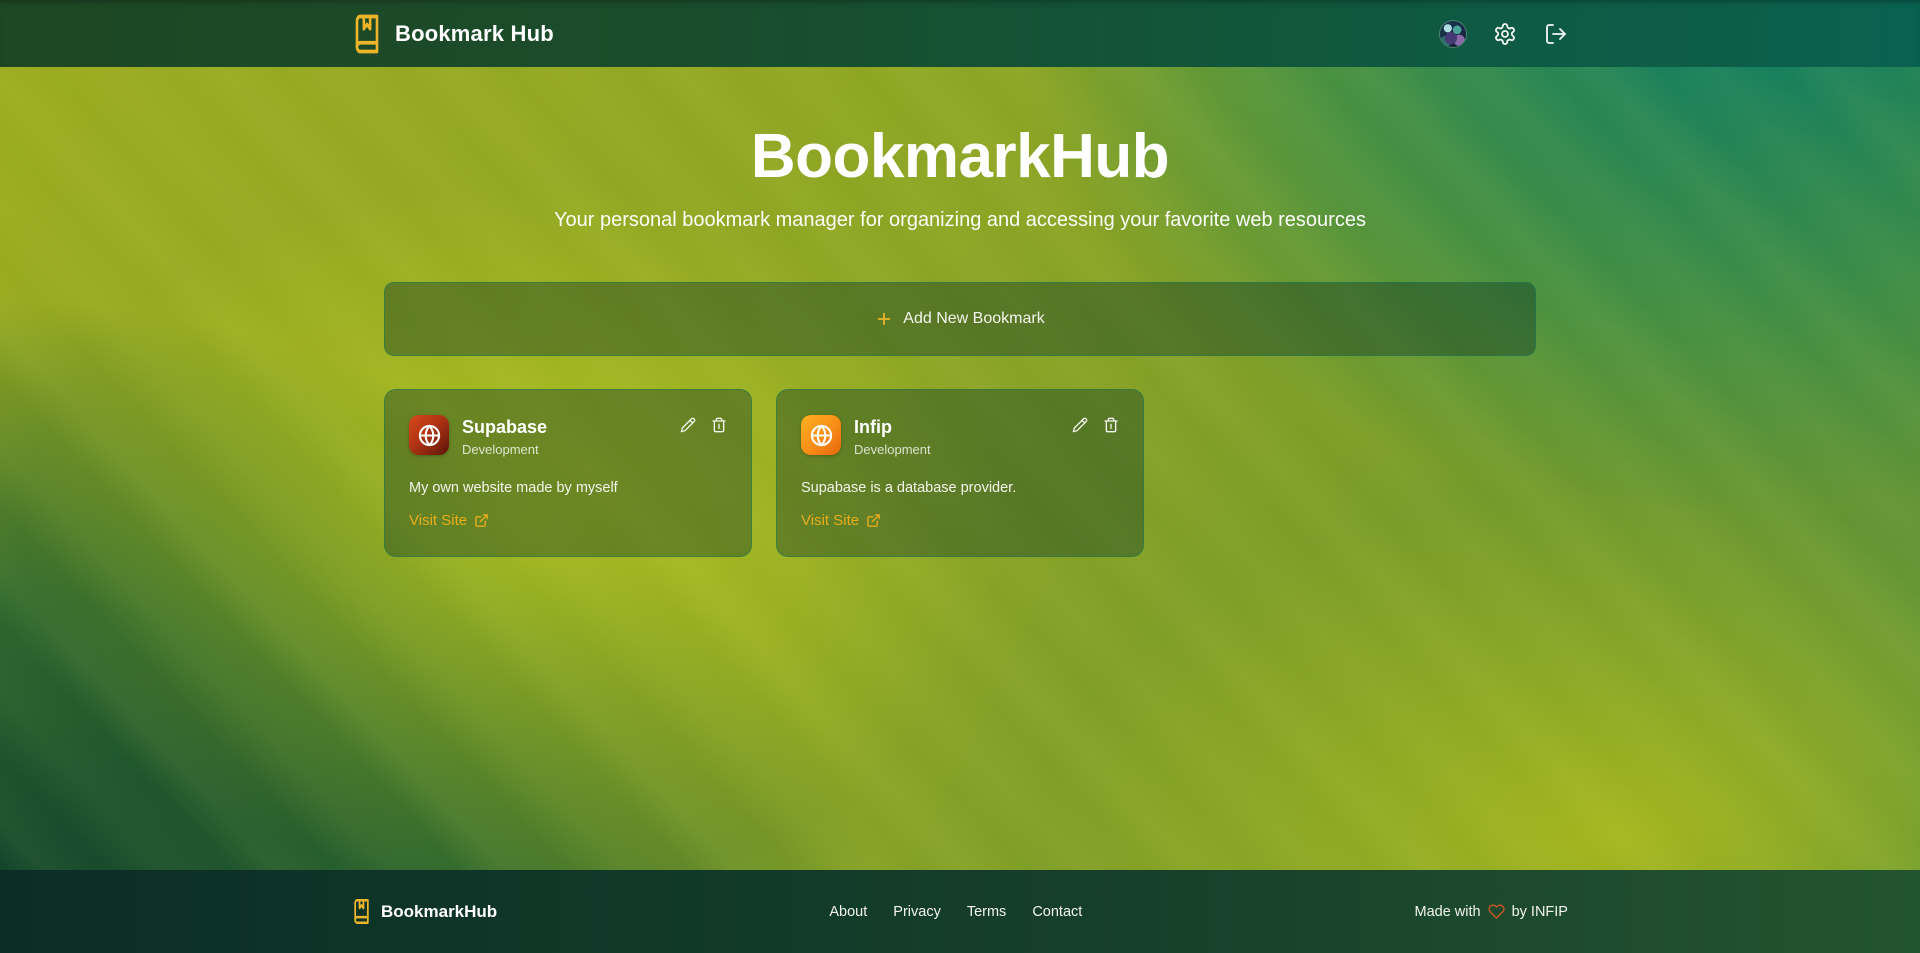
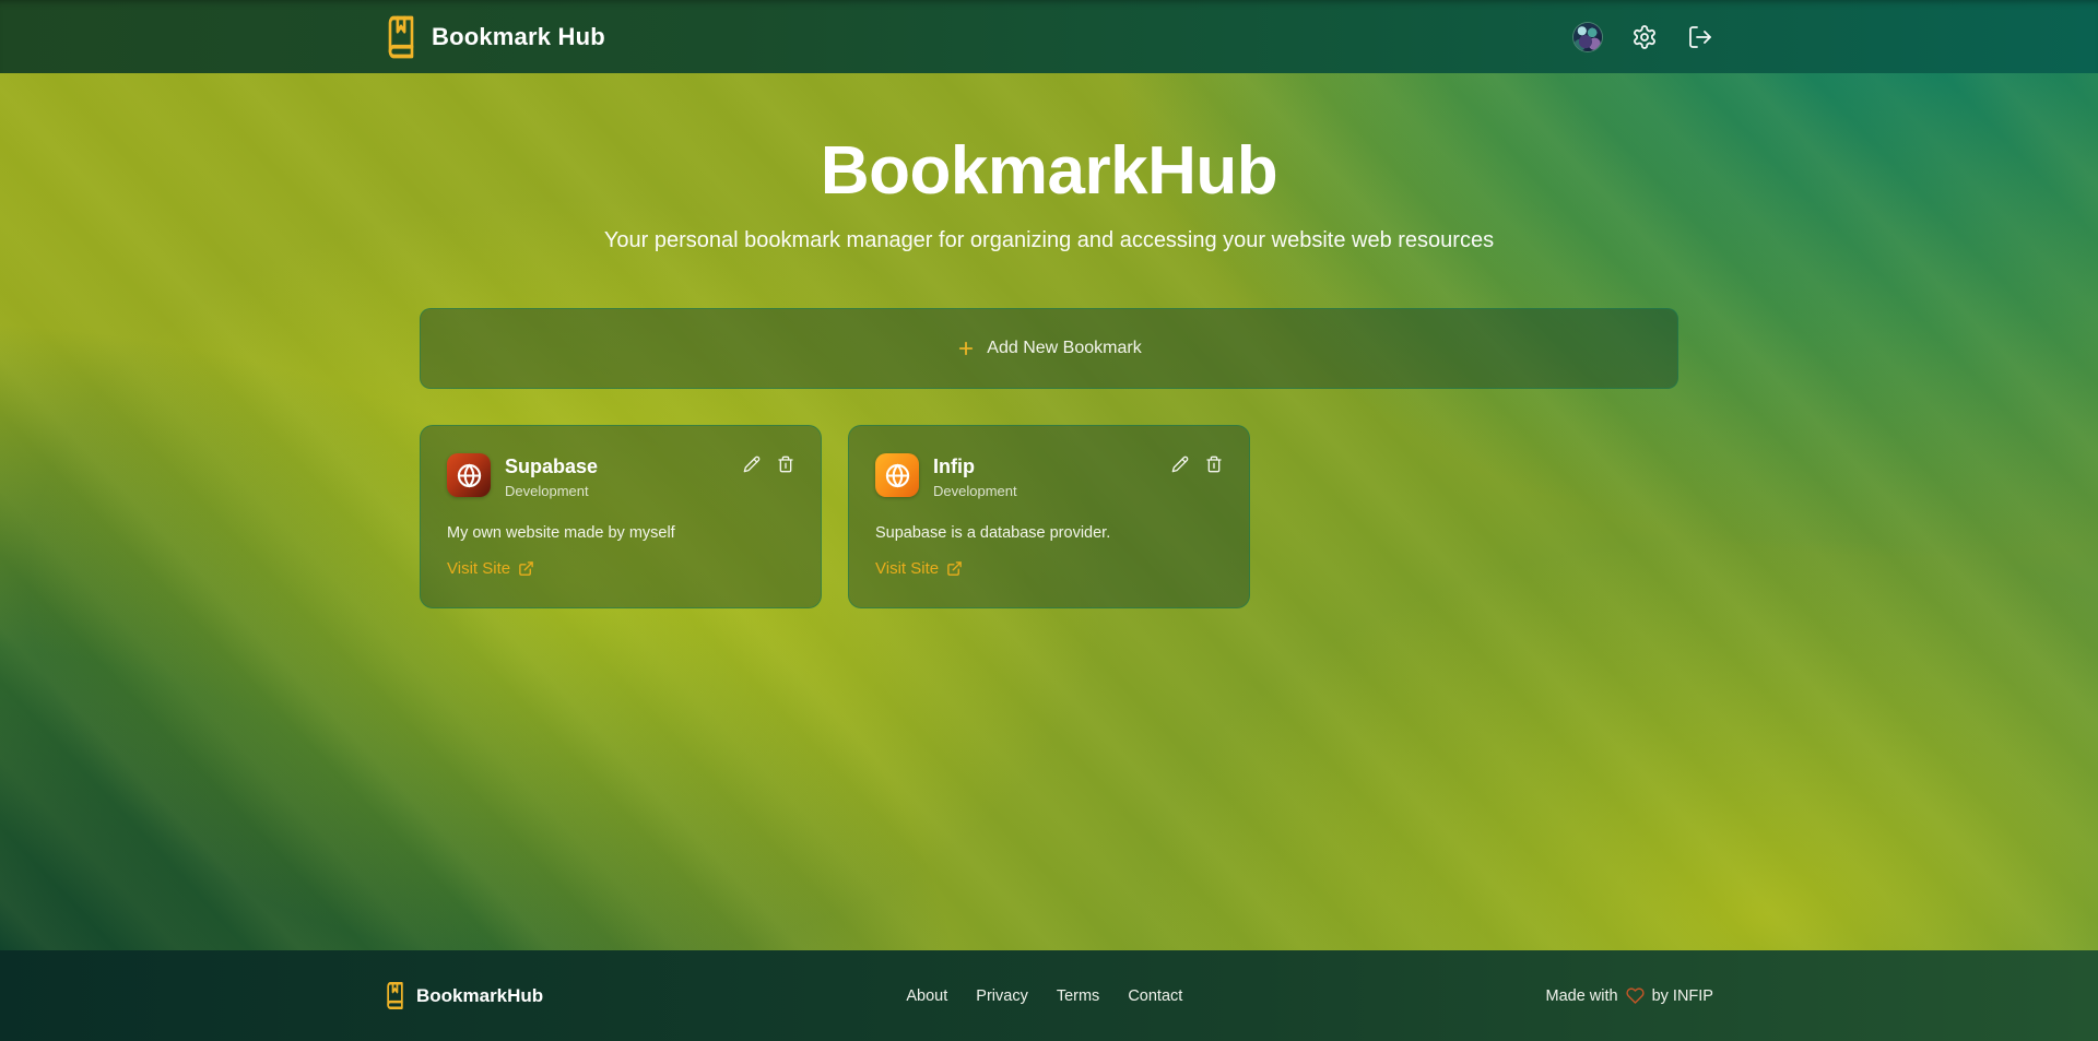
  Bookmark Hub
  BookmarkHub
- Your personal bookmark manager for organizing and accessing your favorite web resources
+ Your personal bookmark manager for organizing and accessing your website web resources
  Add New Bookmark
  Supabase
  Development
  My own website made by myself
  Visit Site
  Infip
  Development
  Supabase is a database provider.
  Visit Site
  BookmarkHub
  About
  Privacy
  Terms
  Contact
  Made with
  by INFIP
